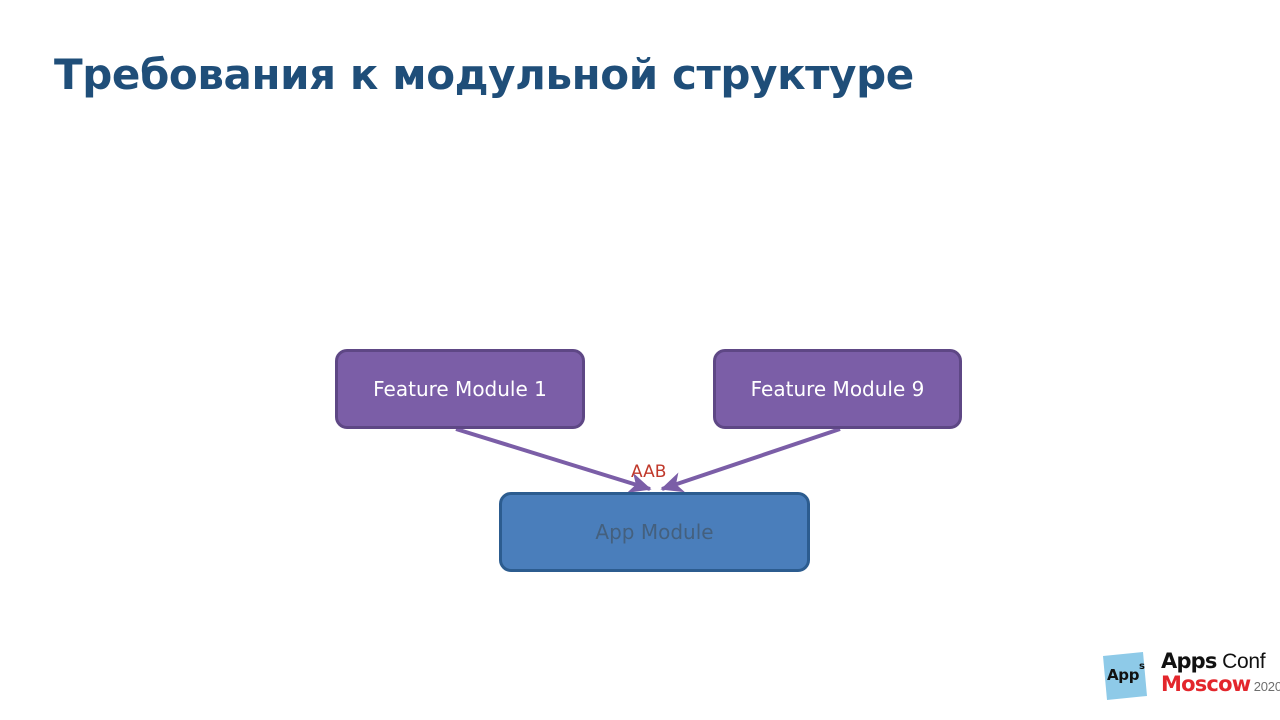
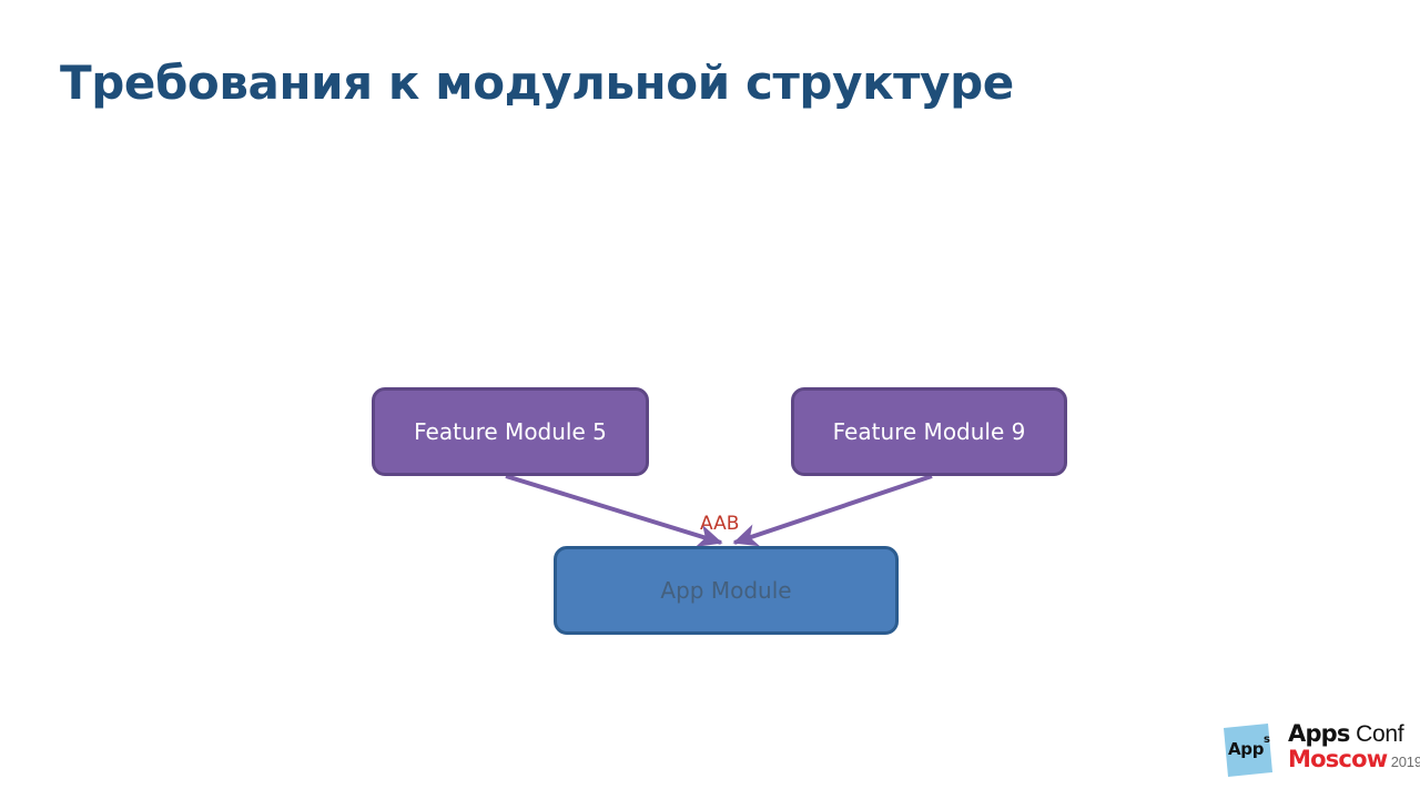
  Требования к модульной структуре
- Feature Module 1
+ Feature Module 5
  Feature Module 9
  App Module
  AAB
  App
  s
  Apps Conf
- Moscow 2020
+ Moscow 2019
